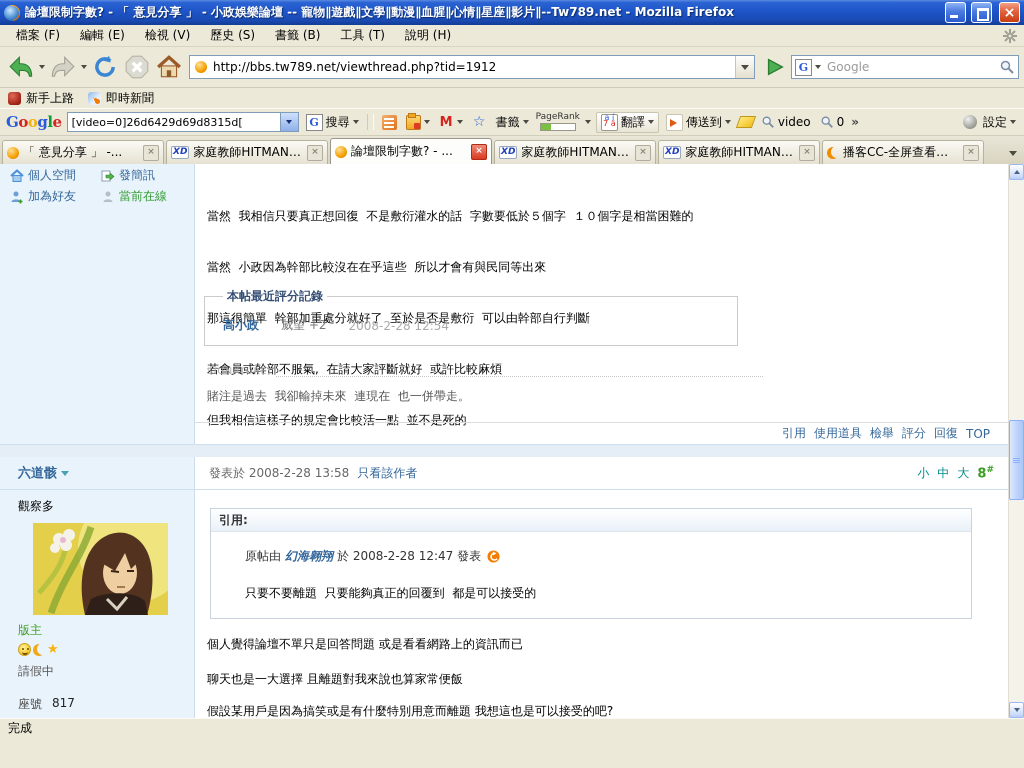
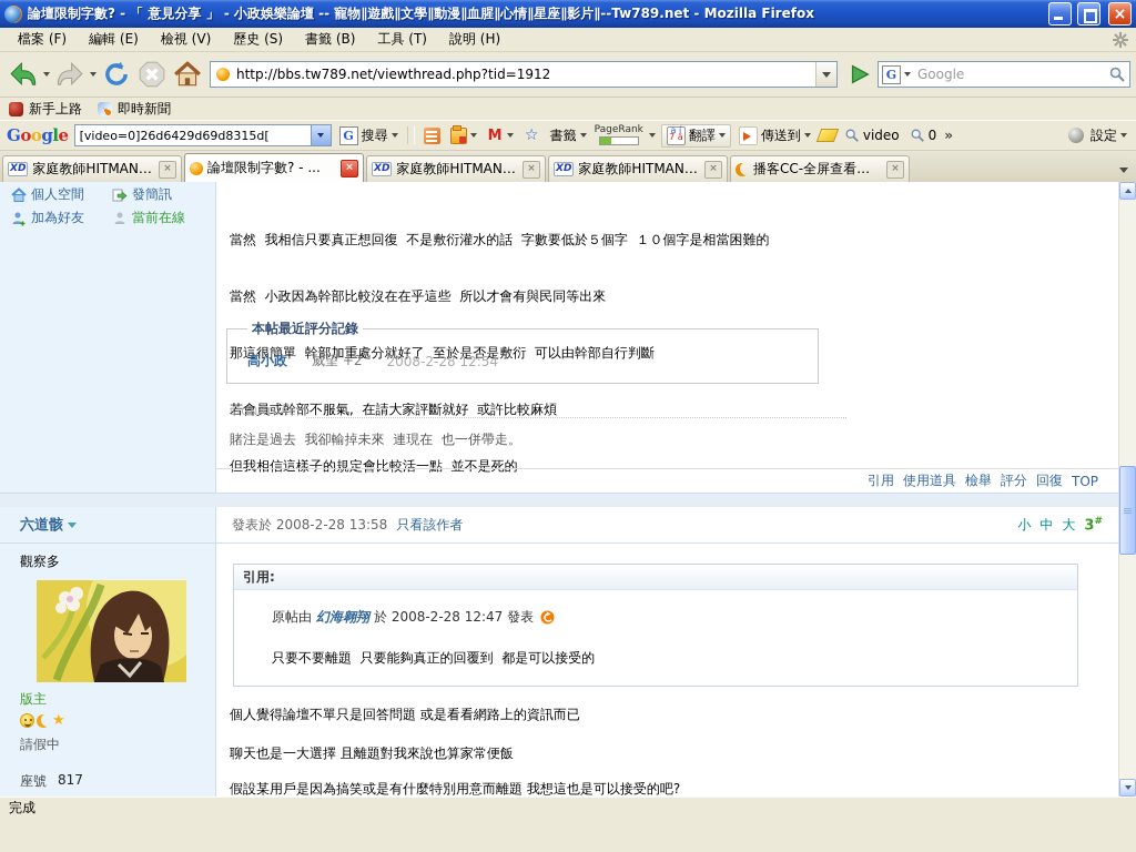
  論壇限制字數? - 「 意見分享 」 - 小政娛樂論壇 -- 寵物∥遊戲∥文學∥動漫∥血腥∥心情∥星座∥影片∥--Tw789.net - Mozilla Firefox
  ×
  檔案 (F)
  編輯 (E)
  檢視 (V)
  歷史 (S)
  書籤 (B)
  工具 (T)
  說明 (H)
  http://bbs.tw789.net/viewthread.php?tid=1912
  Google
  新手上路
  即時新聞
  Google
  [video=0]26d6429d69d8315d[
  搜尋
  書籤
  PageRank
  翻譯
  傳送到
  video
  0
  設定
- 「 意見分享 」 -...
  家庭教師HITMAN R.
  論壇限制字數? - ...
  家庭教師HITMAN R.
  家庭教師HITMAN R.
  播客CC-全屏查看视...
  個人空間
  發簡訊
  加為好友
  當前在線
  當然 我相信只要真正想回復 不是敷衍灌水的話 字數要低於５個字 １０個字是相當困難的
  當然 小政因為幹部比較沒在在乎這些 所以才會有與民同等出來
  那這很簡單 幹部加重處分就好了 至於是否是敷衍 可以由幹部自行判斷
  若會員或幹部不服氣, 在請大家評斷就好 或許比較麻煩
  但我相信這樣子的規定會比較活一點 並不是死的
  本帖最近評分記錄
  高小政
  威望 +2
  2008-2-28 12:54
  SIGNATURE:
  賭注是過去 我卻輸掉未來 連現在 也一併帶走。
  引用
  使用道具
  檢舉
  評分
  回復
  TOP
  六道骸
  發表於 2008-2-28 13:58
  只看該作者
  小
  中
  大
- 8#
+ 3#
  觀察多
  版主
  請假中
  座號
  817
  引用:
  原帖由
  幻海翱翔
  於 2008-2-28 12:47 發表
  只要不要離題 只要能夠真正的回覆到 都是可以接受的
  個人覺得論壇不單只是回答問題 或是看看網路上的資訊而已
  聊天也是一大選擇 且離題對我來說也算家常便飯
  假設某用戶是因為搞笑或是有什麼特別用意而離題 我想這也是可以接受的吧?
  完成
